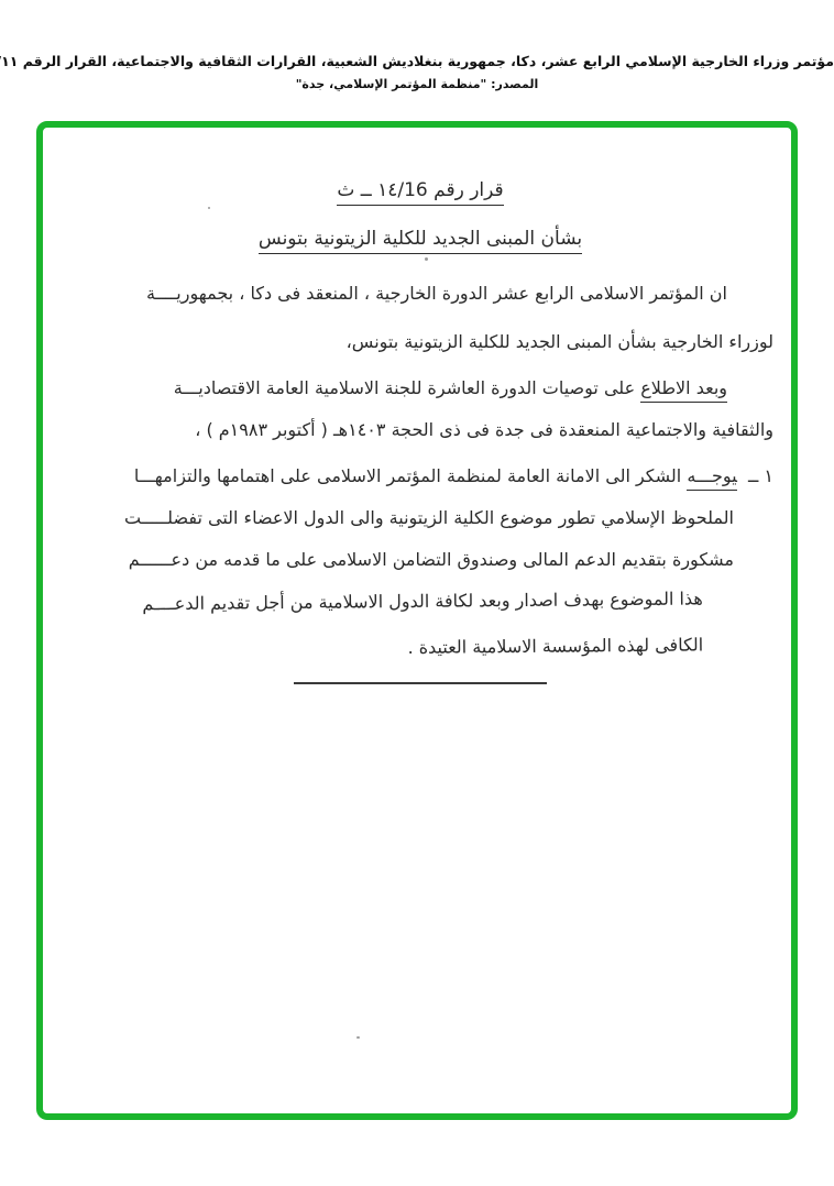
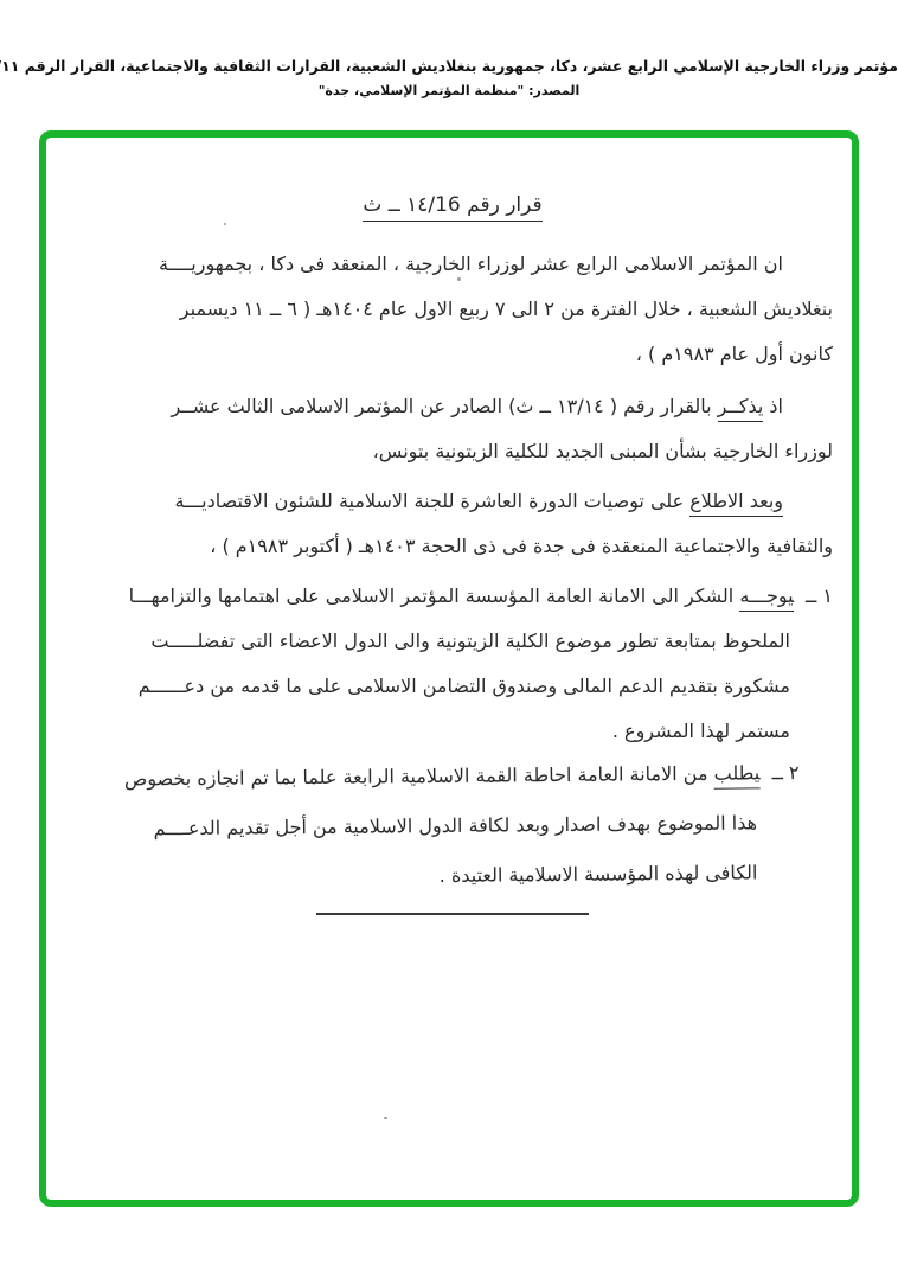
  مؤتمر وزراء الخارجية الإسلامي الرابع عشر، دكا، جمهورية بنغلاديش الشعبية، القرارات الثقافية والاجتماعية، القرار الرقم ١١
  المصدر: "منظمة المؤتمر الإسلامي، جدة"
  قرار رقم ١٤/16 ــ ث
- بشأن المبنى الجديد للكلية الزيتونية بتونس
- ان المؤتمر الاسلامى الرابع عشر الدورة الخارجية ، المنعقد فى دكا ، بجمهوريــــة
+ ان المؤتمر الاسلامى الرابع عشر لوزراء الخارجية ، المنعقد فى دكا ، بجمهوريــــة
+ بنغلاديش الشعبية ، خلال الفترة من ٢ الى ٧ ربيع الاول عام ١٤٠٤هـ ( ٦ ــ ١١ ديسمبر
+ كانون أول عام ١٩٨٣م ) ،
+ اذ يذكــر بالقرار رقم ( ١٣/١٤ ــ ث) الصادر عن المؤتمر الاسلامى الثالث عشــر
  لوزراء الخارجية بشأن المبنى الجديد للكلية الزيتونية بتونس،
- وبعد الاطلاع على توصيات الدورة العاشرة للجنة الاسلامية العامة الاقتصاديـــة
+ وبعد الاطلاع على توصيات الدورة العاشرة للجنة الاسلامية للشئون الاقتصاديـــة
  والثقافية والاجتماعية المنعقدة فى جدة فى ذى الحجة ١٤٠٣هـ ( أكتوبر ١٩٨٣م ) ،
- ١ ــيوجـــه الشكر الى الامانة العامة لمنظمة المؤتمر الاسلامى على اهتمامها والتزامهـــا
+ ١ ــيوجـــه الشكر الى الامانة العامة المؤسسة المؤتمر الاسلامى على اهتمامها والتزامهـــا
- الملحوظ الإسلامي تطور موضوع الكلية الزيتونية والى الدول الاعضاء التى تفضلـــــت
+ الملحوظ بمتابعة تطور موضوع الكلية الزيتونية والى الدول الاعضاء التى تفضلـــــت
  مشكورة بتقديم الدعم المالى وصندوق التضامن الاسلامى على ما قدمه من دعــــــم
+ مستمر لهذا المشروع .
+ ٢ ــيطلب من الامانة العامة احاطة القمة الاسلامية الرابعة علما بما تم انجازه بخصوص
  هذا الموضوع بهدف اصدار وبعد لكافة الدول الاسلامية من أجل تقديم الدعــــم
  الكافى لهذه المؤسسة الاسلامية العتيدة .
